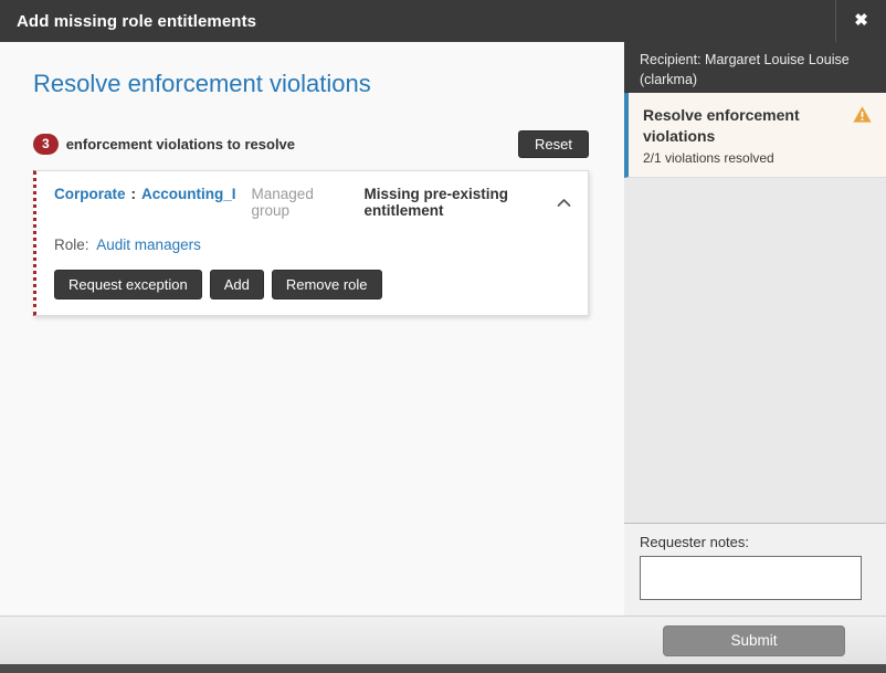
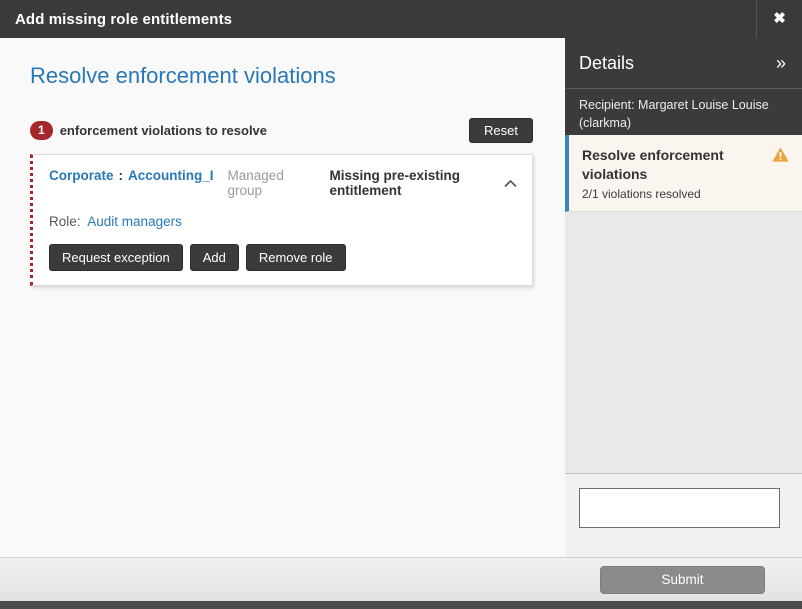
  Add missing role entitlements
  ✖
  Resolve enforcement violations
- 3
+ 1
  enforcement violations to resolve
  Reset
  Corporate
  :
  Accounting_I
  Managed group
  Missing pre-existing entitlement
  Role: Audit managers
  Request exception
  Add
  Remove role
+ Details
+ »
  Recipient: Margaret Louise Louise (clarkma)
  Resolve enforcement violations
  2/1 violations resolved
- Requester notes:
  Submit
